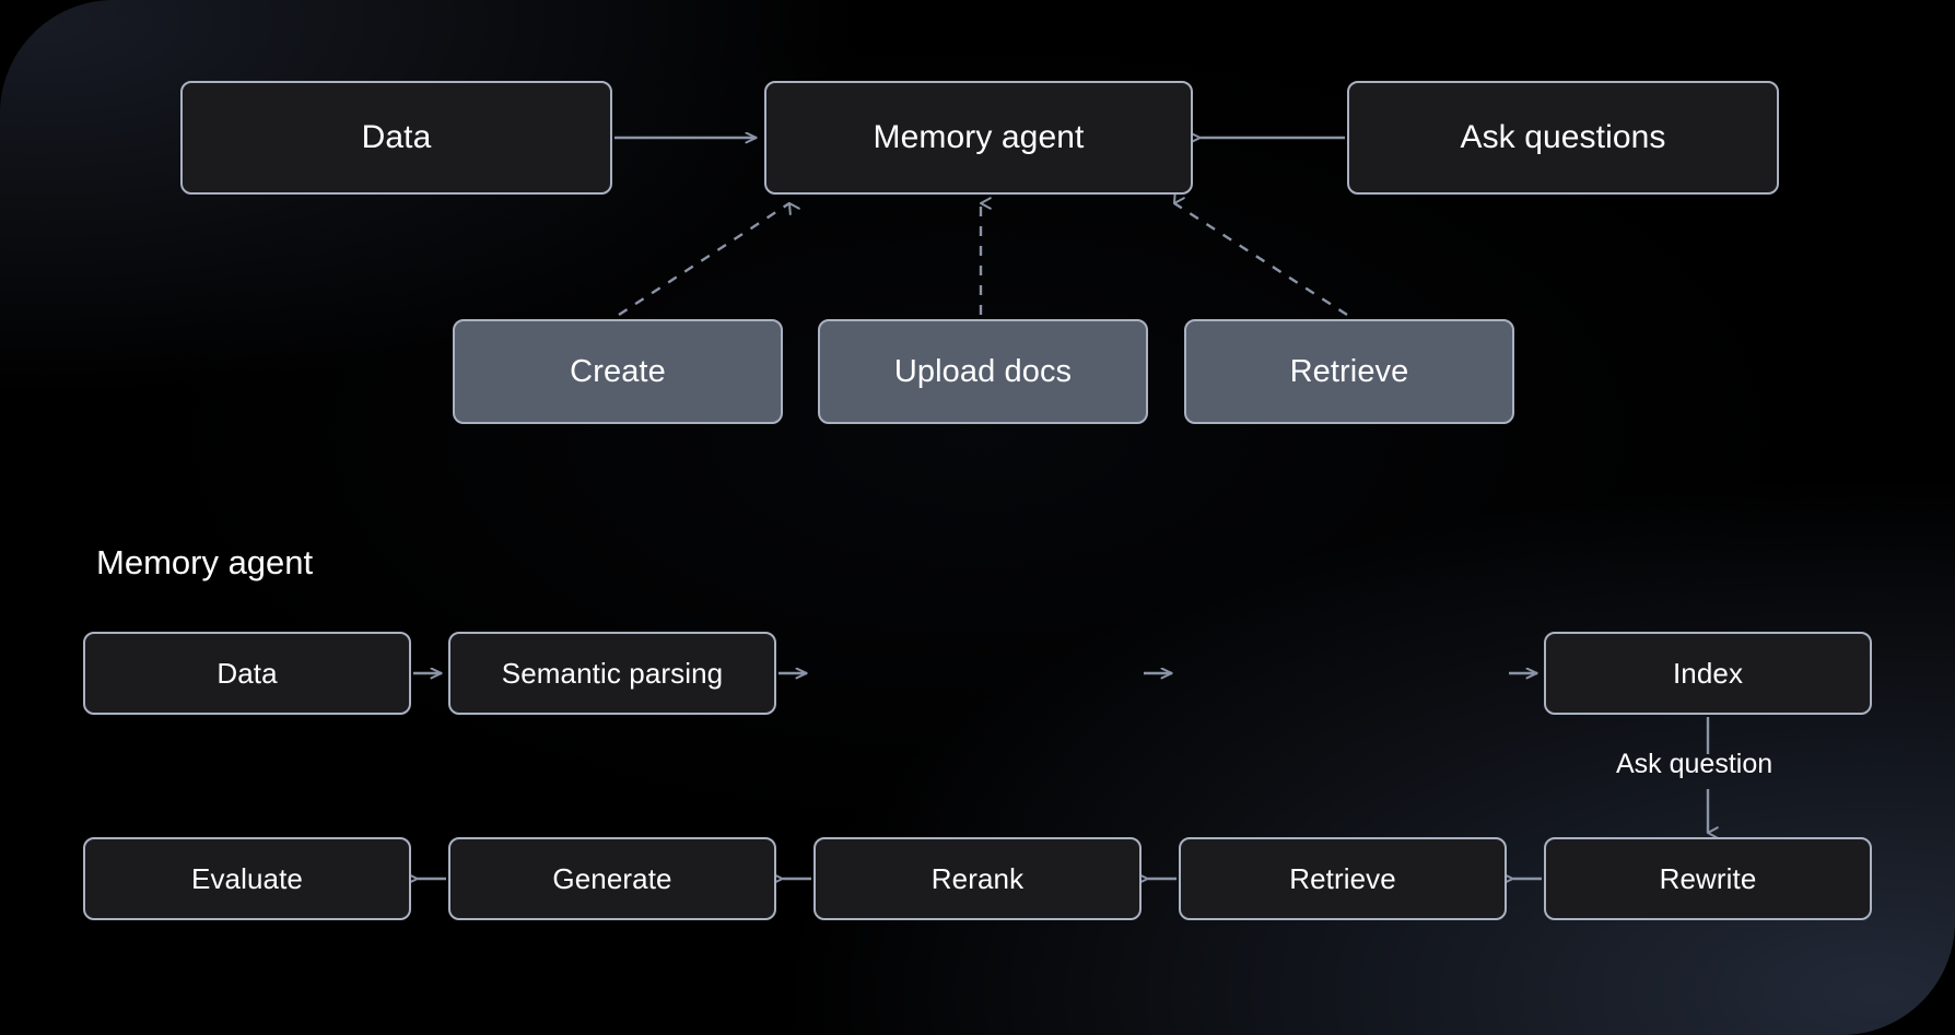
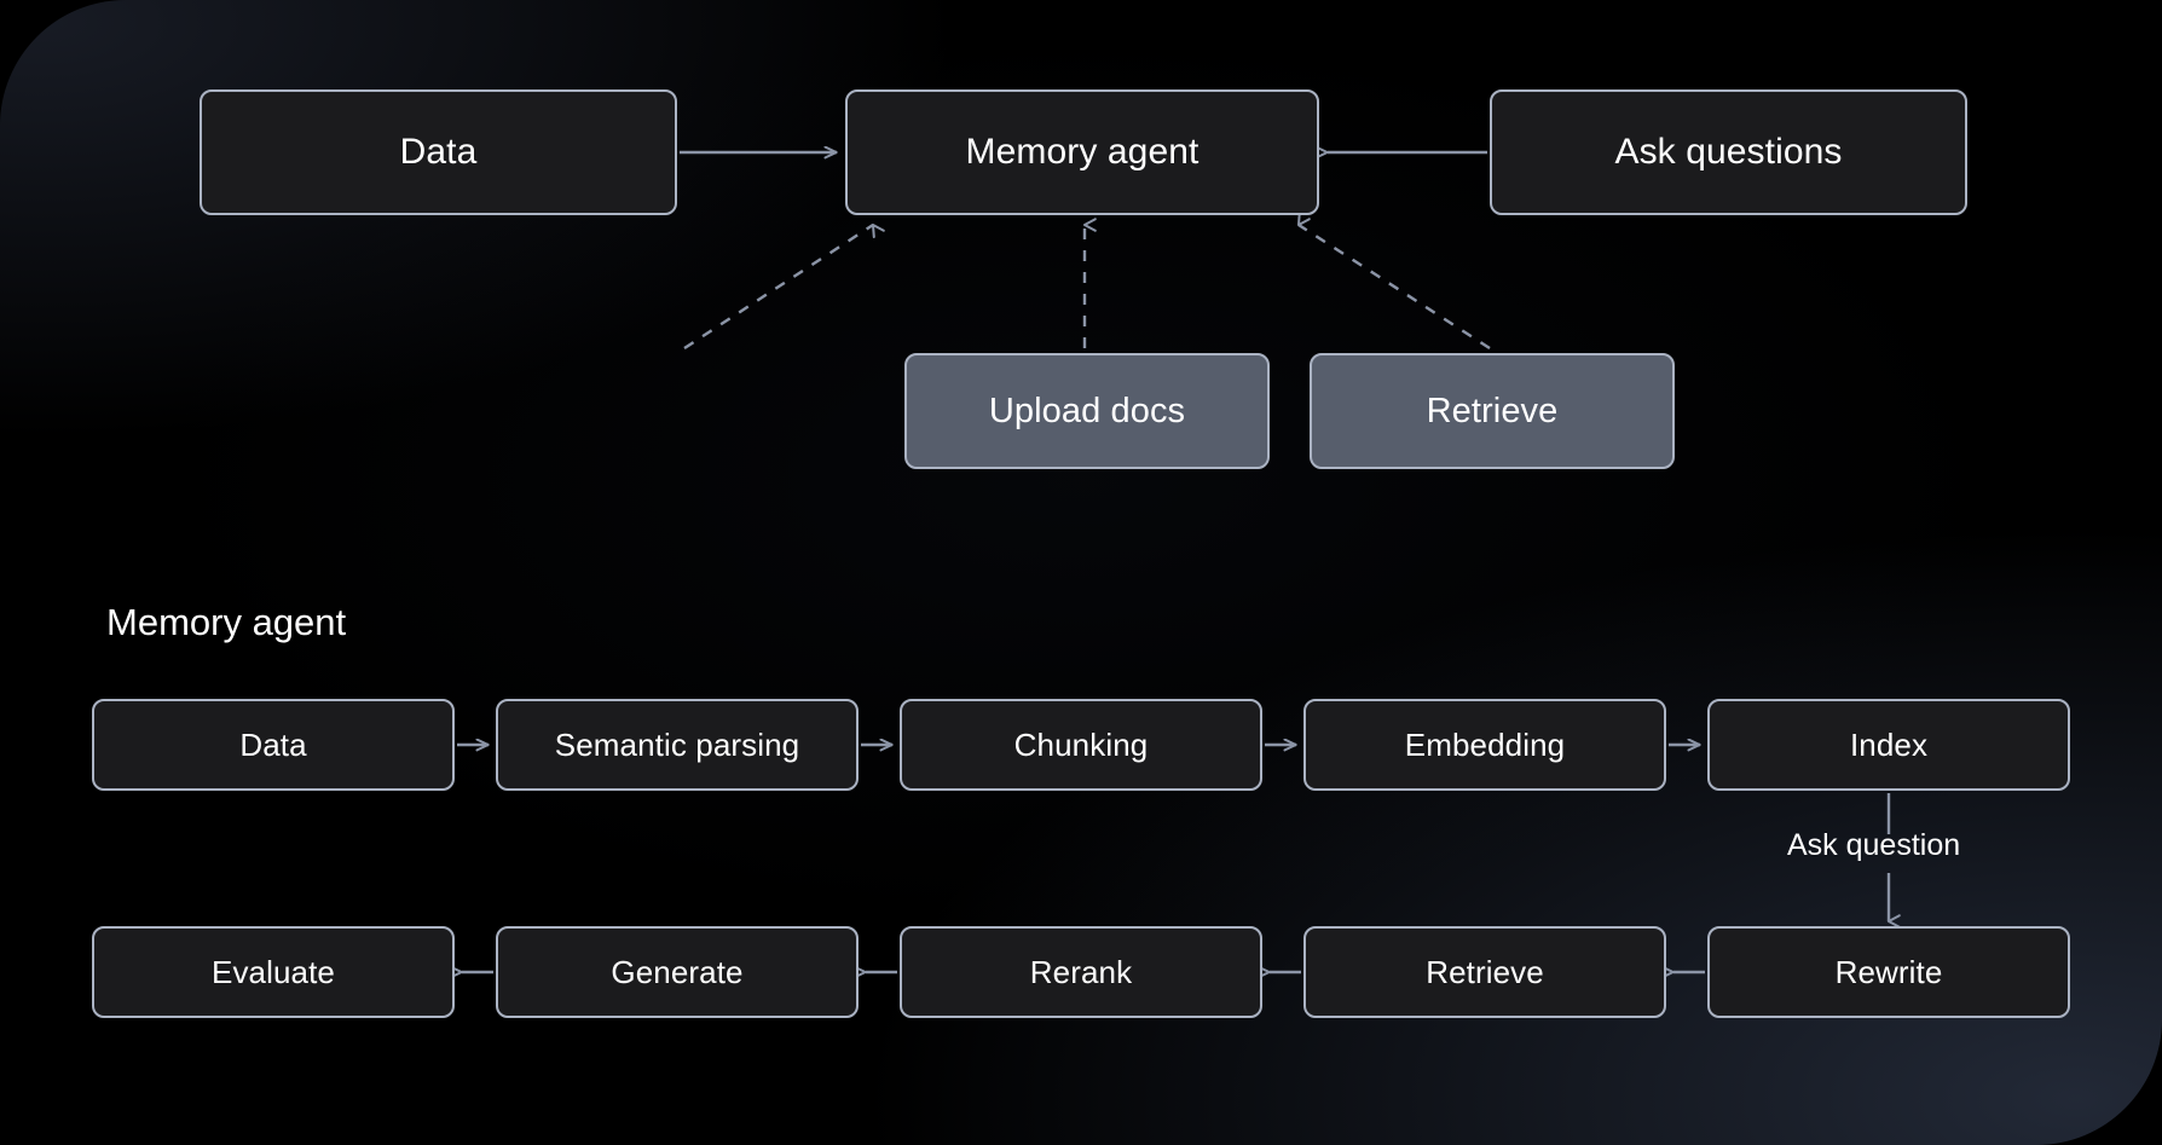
  Data
  Memory agent
  Ask questions
- Create
  Upload docs
  Retrieve
  Memory agent
  Data
  Semantic parsing
+ Chunking
+ Embedding
  Index
  Ask question
  Evaluate
  Generate
  Rerank
  Retrieve
  Rewrite
